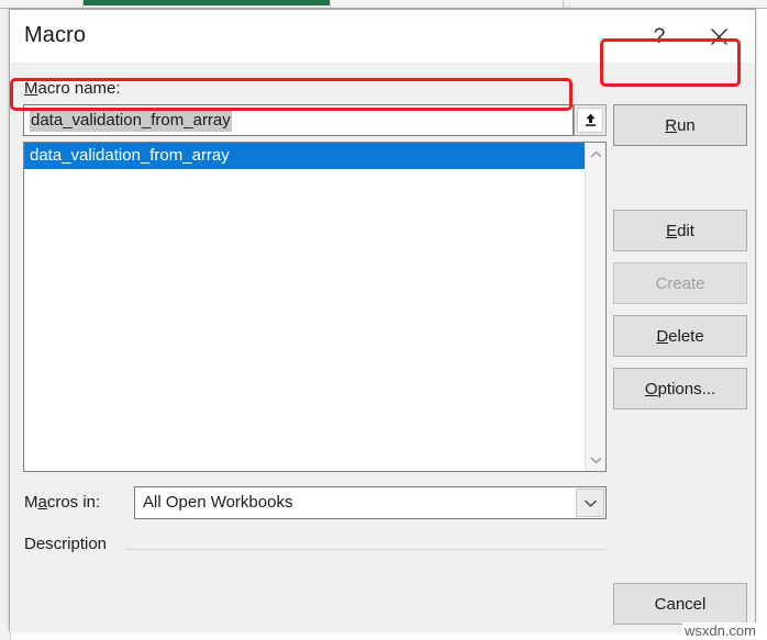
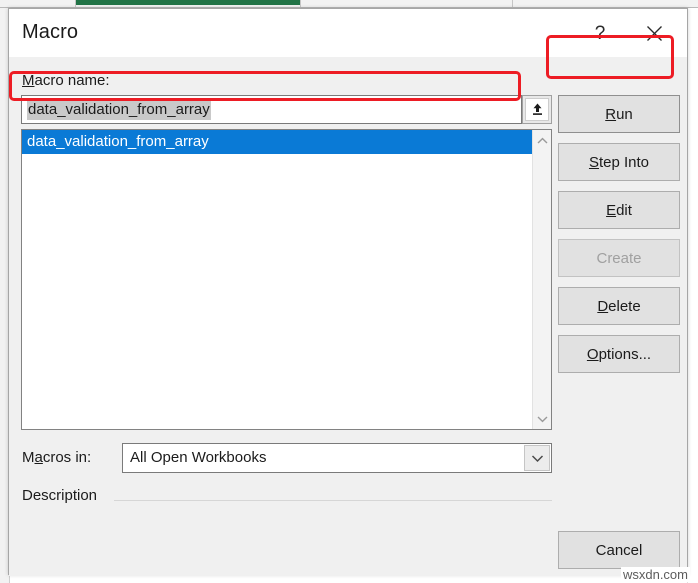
  Macro
  ?
  Macro name:
  data_validation_from_array
  data_validation_from_array
  Macros in:
  All Open Workbooks
  Description
  Run
+ Step Into
  Edit
  Create
  Delete
  Options...
  Cancel
  wsxdn.com
